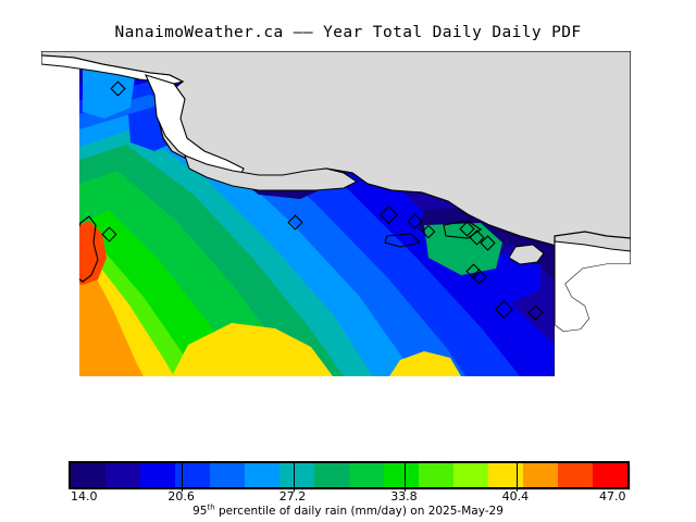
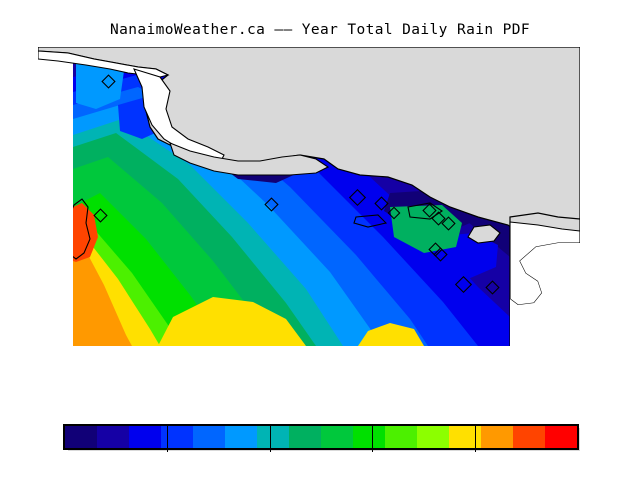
- NanaimoWeather.ca —— Year Total Daily Daily PDF
+ NanaimoWeather.ca —— Year Total Daily Rain PDF
- 14.0
- 20.6
- 27.2
- 33.8
- 40.4
- 47.0
- 95th percentile of daily rain (mm/day) on 2025-May-29
